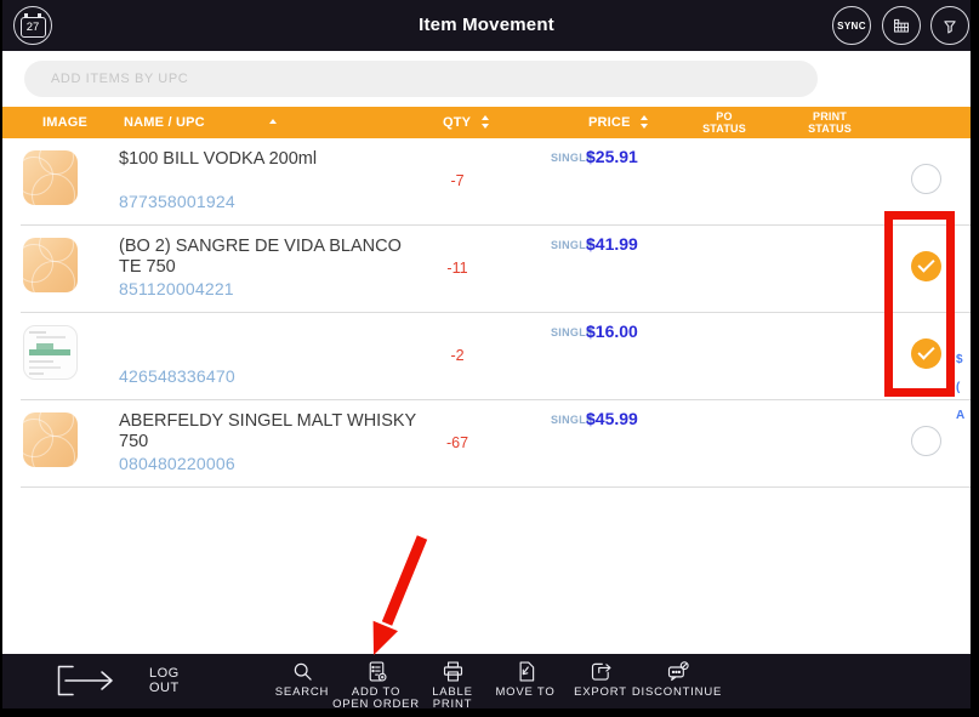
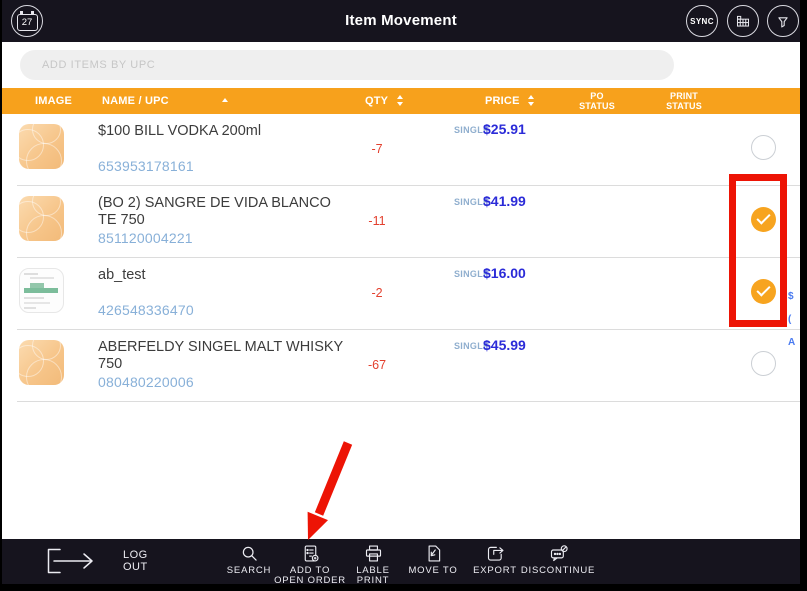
  27
  Item Movement
  SYNC
  ADD ITEMS BY UPC
  IMAGE
  NAME / UPC
  QTY
  PRICE
  PO
  STATUS
  PRINT
  STATUS
  $100 BILL VODKA 200ml
- 877358001924
+ 653953178161
  -7
  SINGLE
  $25.91
  (BO 2) SANGRE DE VIDA BLANCO
  TE 750
  851120004221
  -11
  SINGLE
  $41.99
+ ab_test
  426548336470
  -2
  SINGLE
  $16.00
  ABERFELDY SINGEL MALT WHISKY 750
  080480220006
  -67
  SINGLE
  $45.99
  $
  (
  A
  LOG
  OUT
  SEARCH
  ADD TO
  OPEN ORDER
  LABLE
  PRINT
  MOVE TO
  EXPORT
  DISCONTINUE
